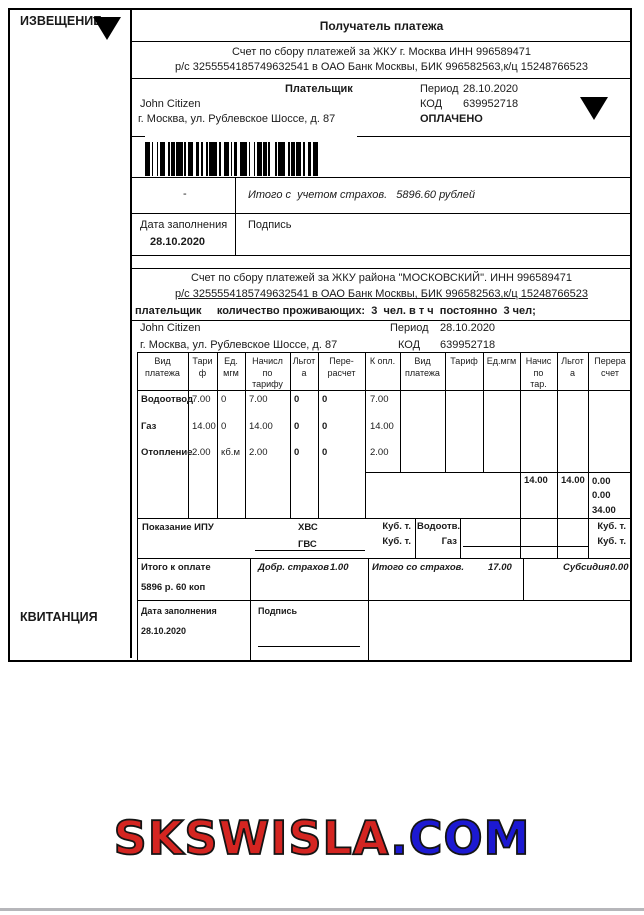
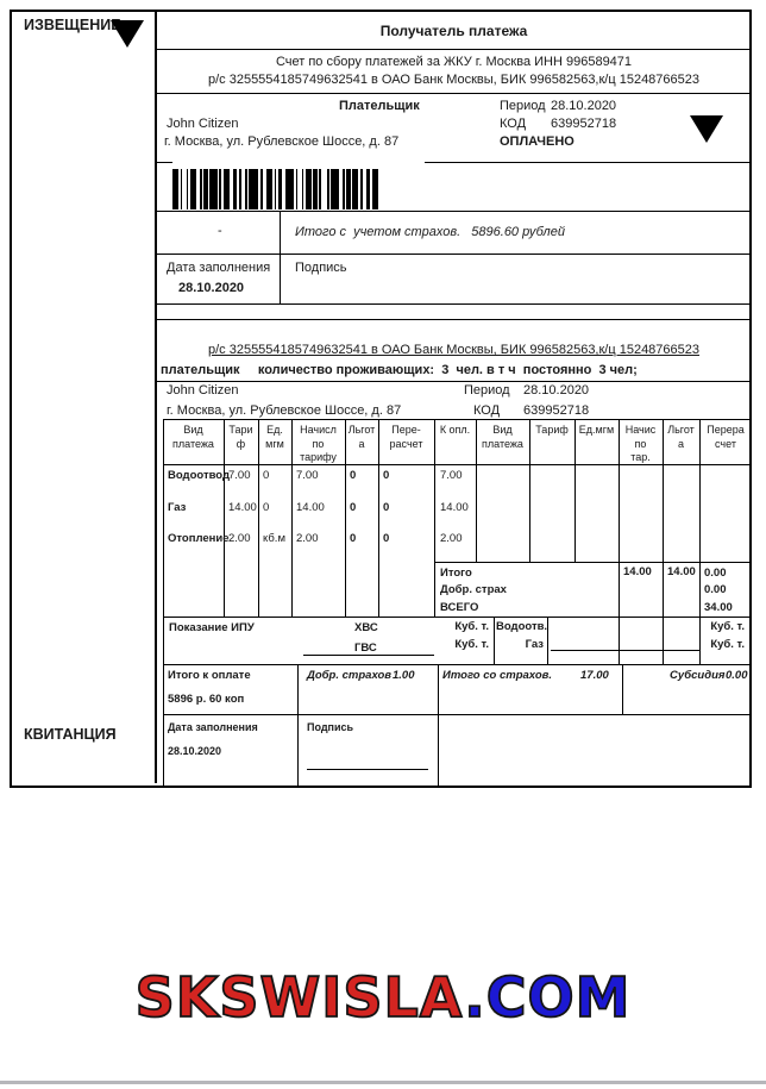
  ИЗВЕЩЕНИЕ
  КВИТАНЦИЯ
  Получатель платежа
  Счет по сбору платежей за ЖКУ г. Москва ИНН 996589471
  р/с 3255554185749632541 в ОАО Банк Москвы, БИК 996582563,к/ц 15248766523
  Плательщик
  Период
  28.10.2020
  John Citizen
  КОД
  639952718
  г. Москва, ул. Рублевское Шоссе, д. 87
  ОПЛАЧЕНО
  -
  Итого с учетом страхов. 5896.60 рублей
  Дата заполнения
  28.10.2020
  Подпись
- Счет по сбору платежей за ЖКУ района "МОСКОВСКИЙ". ИНН 996589471
  р/с 3255554185749632541 в ОАО Банк Москвы, БИК 996582563,к/ц 15248766523
  плательщик количество проживающих: 3 чел. в т ч постоянно 3 чел;
  John Citizen
  Период
  28.10.2020
  г. Москва, ул. Рублевское Шоссе, д. 87
  КОД
  639952718
  Вид
  платежа
  Тари
  ф
  Ед.
  мгм
  Начисл
  по
  тарифу
  Льгот
  а
  Пере-
  расчет
  К опл.
  Вид
  платежа
  Тариф
  Ед.мгм
  Начис
  по
  тар.
  Льгот
  а
  Перера
  счет
  Водоотвод
  7.00
  0
  7.00
  0
  0
  7.00
  Газ
  14.00
  0
  14.00
  0
  0
  14.00
  Отопление
  2.00
  кб.м
  2.00
  0
  0
  2.00
+ Итого
+ Добр. страх
+ ВСЕГО
  14.00
  14.00
  0.00
  0.00
  34.00
  Показание ИПУ
  ХВС
  ГВС
  Куб. т.
  Куб. т.
  Водоотв.
  Газ
  Куб. т.
  Куб. т.
  Итого к оплате
  5896 р. 60 коп
  Добр. страхов
  1.00
  Итого со страхов.
  17.00
  Субсидия
  0.00
  Дата заполнения
  28.10.2020
  Подпись
  SKSWISLA.COM
